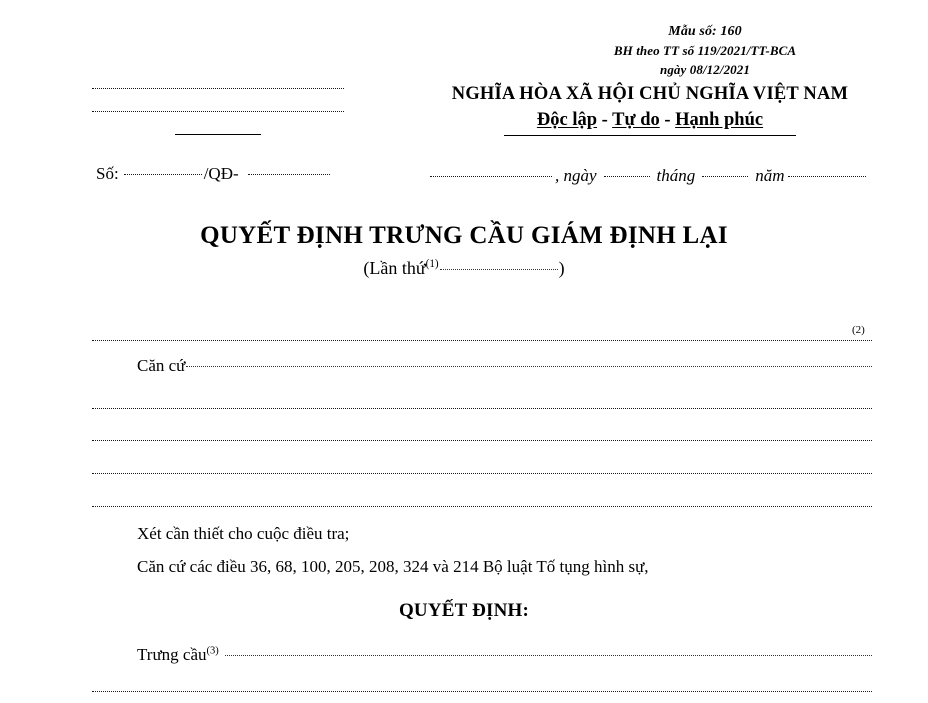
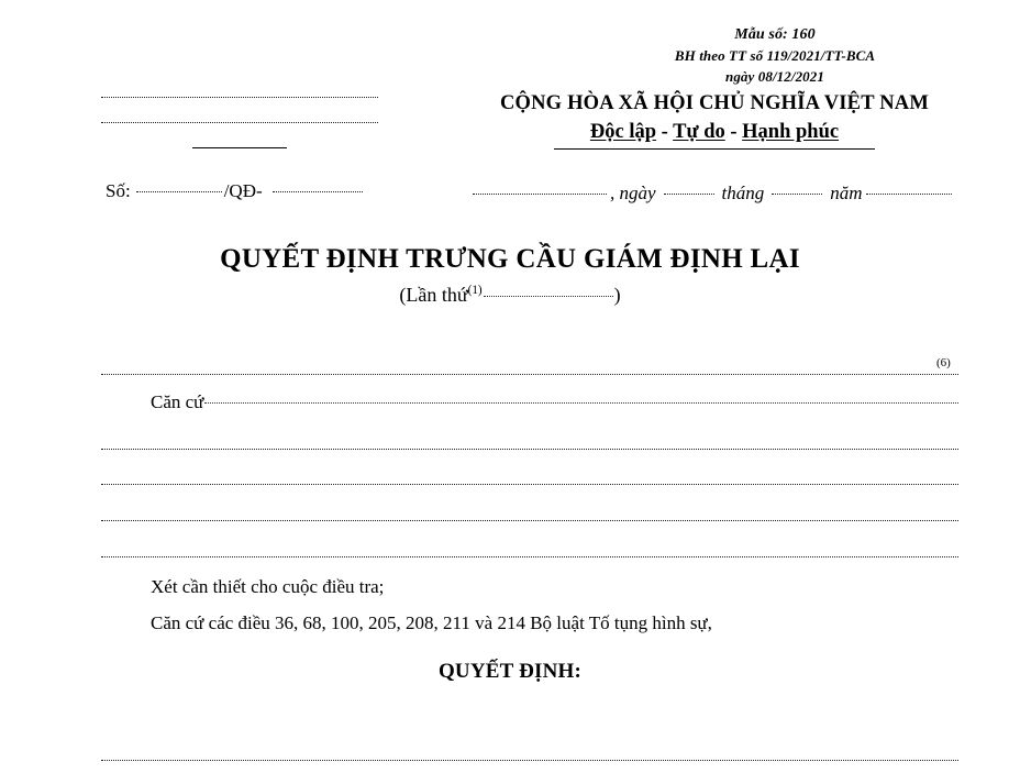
  Mẫu số: 160
  BH theo TT số 119/2021/TT-BCA
  ngày 08/12/2021
  Số:
  /QĐ-
- NGHĨA HÒA XÃ HỘI CHỦ NGHĨA VIỆT NAM
+ CỘNG HÒA XÃ HỘI CHỦ NGHĨA VIỆT NAM
  Độc lập - Tự do - Hạnh phúc
  , ngày
  tháng
  năm
  QUYẾT ĐỊNH TRƯNG CẦU GIÁM ĐỊNH LẠI
  (Lần thứ(1) )
- (2)
+ (6)
  Căn cứ
  Xét cần thiết cho cuộc điều tra;
- Căn cứ các điều 36, 68, 100, 205, 208, 324 và 214 Bộ luật Tố tụng hình sự,
+ Căn cứ các điều 36, 68, 100, 205, 208, 211 và 214 Bộ luật Tố tụng hình sự,
  QUYẾT ĐỊNH:
- Trưng cầu(3)
